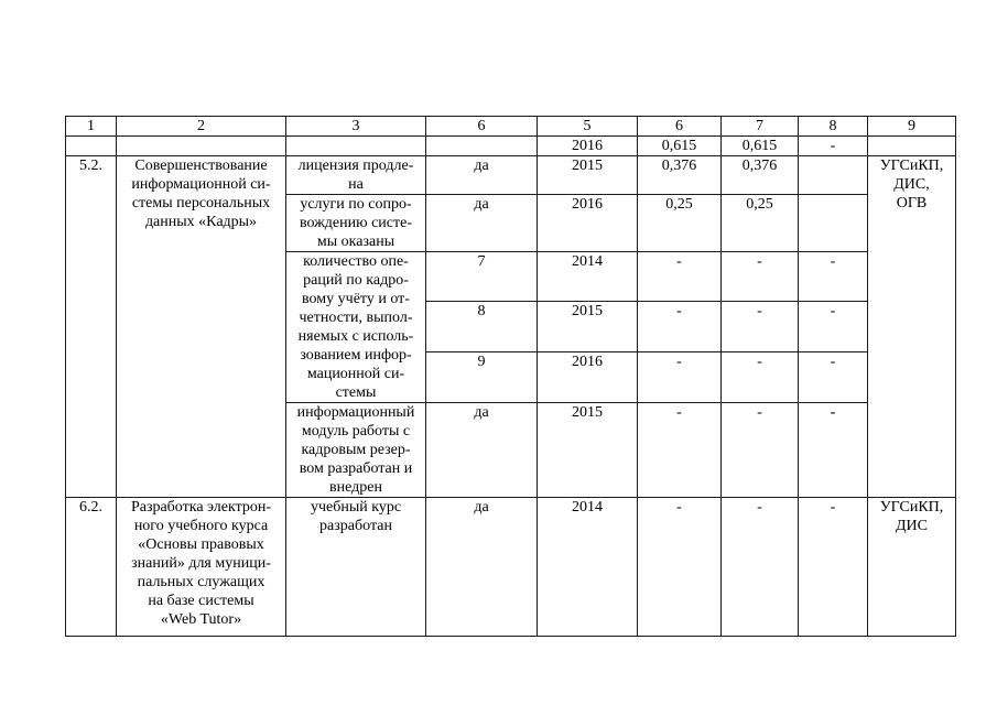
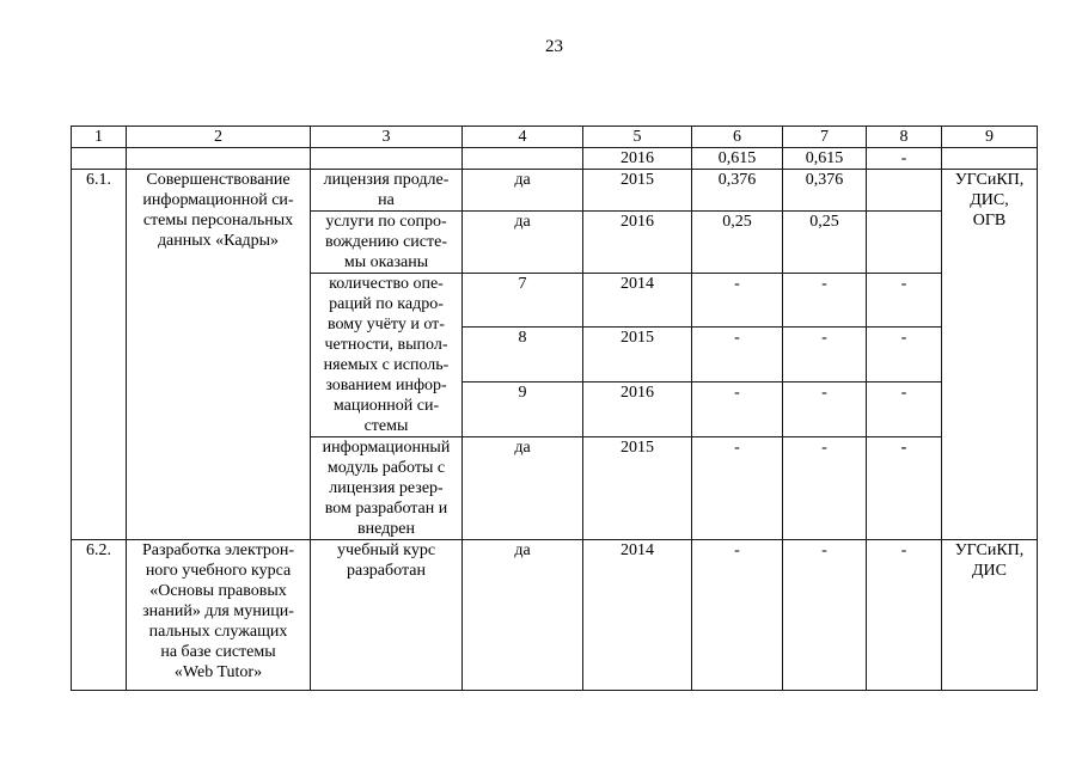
+ 23
- 1	2	3	6	5	6	7	8	9
+ 1	2	3	4	5	6	7	8	9
  				2016	0,615	0,615	-
- 5.2.	Совершенствование информационной си- стемы персональных данных «Кадры»	лицензия продле- на	да	2015	0,376	0,376		УГСиКП, ДИС, ОГВ
+ 6.1.	Совершенствование информационной си- стемы персональных данных «Кадры»	лицензия продле- на	да	2015	0,376	0,376		УГСиКП, ДИС, ОГВ
  услуги по сопро- вождению систе- мы оказаны	да	2016	0,25	0,25
  количество опе- раций по кадро- вому учёту и от- четности, выпол- няемых с исполь- зованием инфор- мационной си- стемы	7	2014	-	-	-
  8	2015	-	-	-
  9	2016	-	-	-
- информационный модуль работы с кадровым резер- вом разработан и внедрен	да	2015	-	-	-
+ информационный модуль работы с лицензия резер- вом разработан и внедрен	да	2015	-	-	-
  6.2.	Разработка электрон- ного учебного курса «Основы правовых знаний» для муници- пальных служащих на базе системы «Web Tutor»	учебный курс разработан	да	2014	-	-	-	УГСиКП, ДИС
